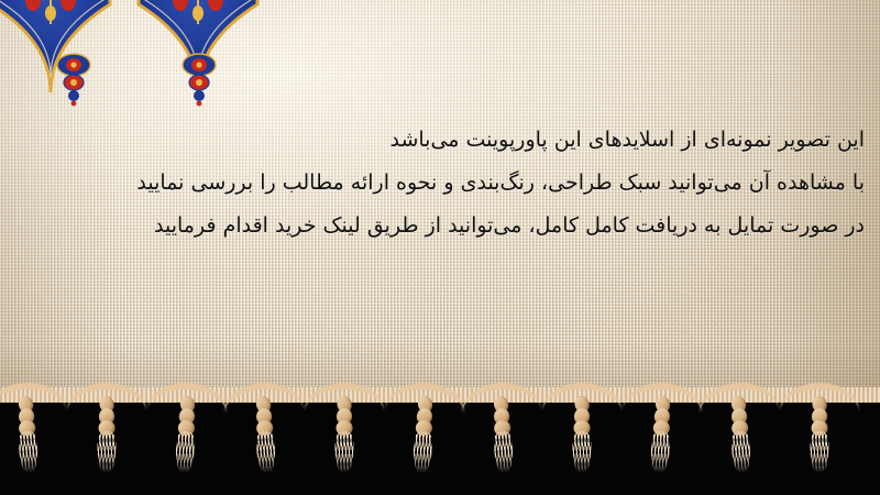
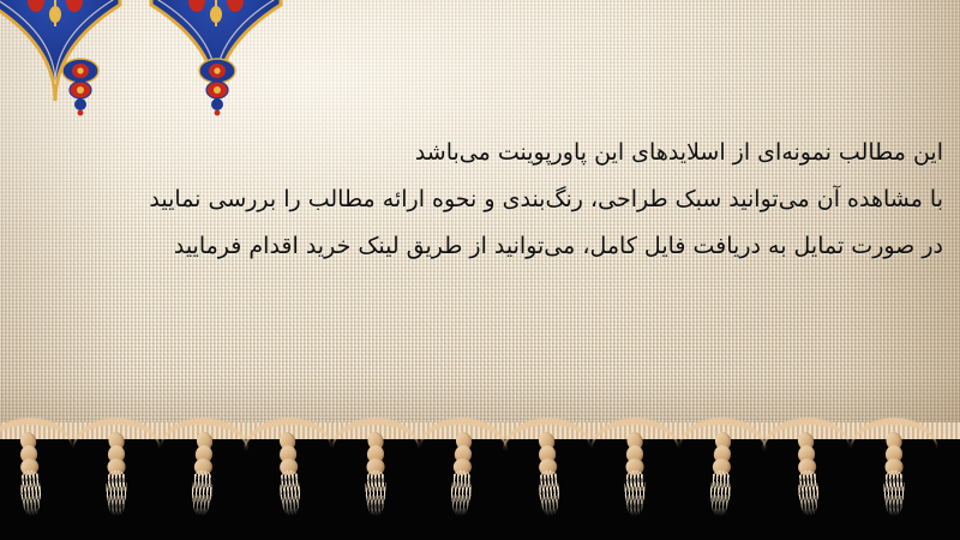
- این تصویر نمونه‌ای از اسلایدهای این پاورپوینت می‌باشد
+ این مطالب نمونه‌ای از اسلایدهای این پاورپوینت می‌باشد
  با مشاهده آن میتوانید سبک طراحی، رنگ‌بندی و نحوه ارائه مطالب را بررسی نمایید
- در صورت تمایل به دریافت کامل کامل، می‌توانید از طریق لینک خرید اقدام فرمایید
+ در صورت تمایل به دریافت فایل کامل، می‌توانید از طریق لینک خرید اقدام فرمایید
